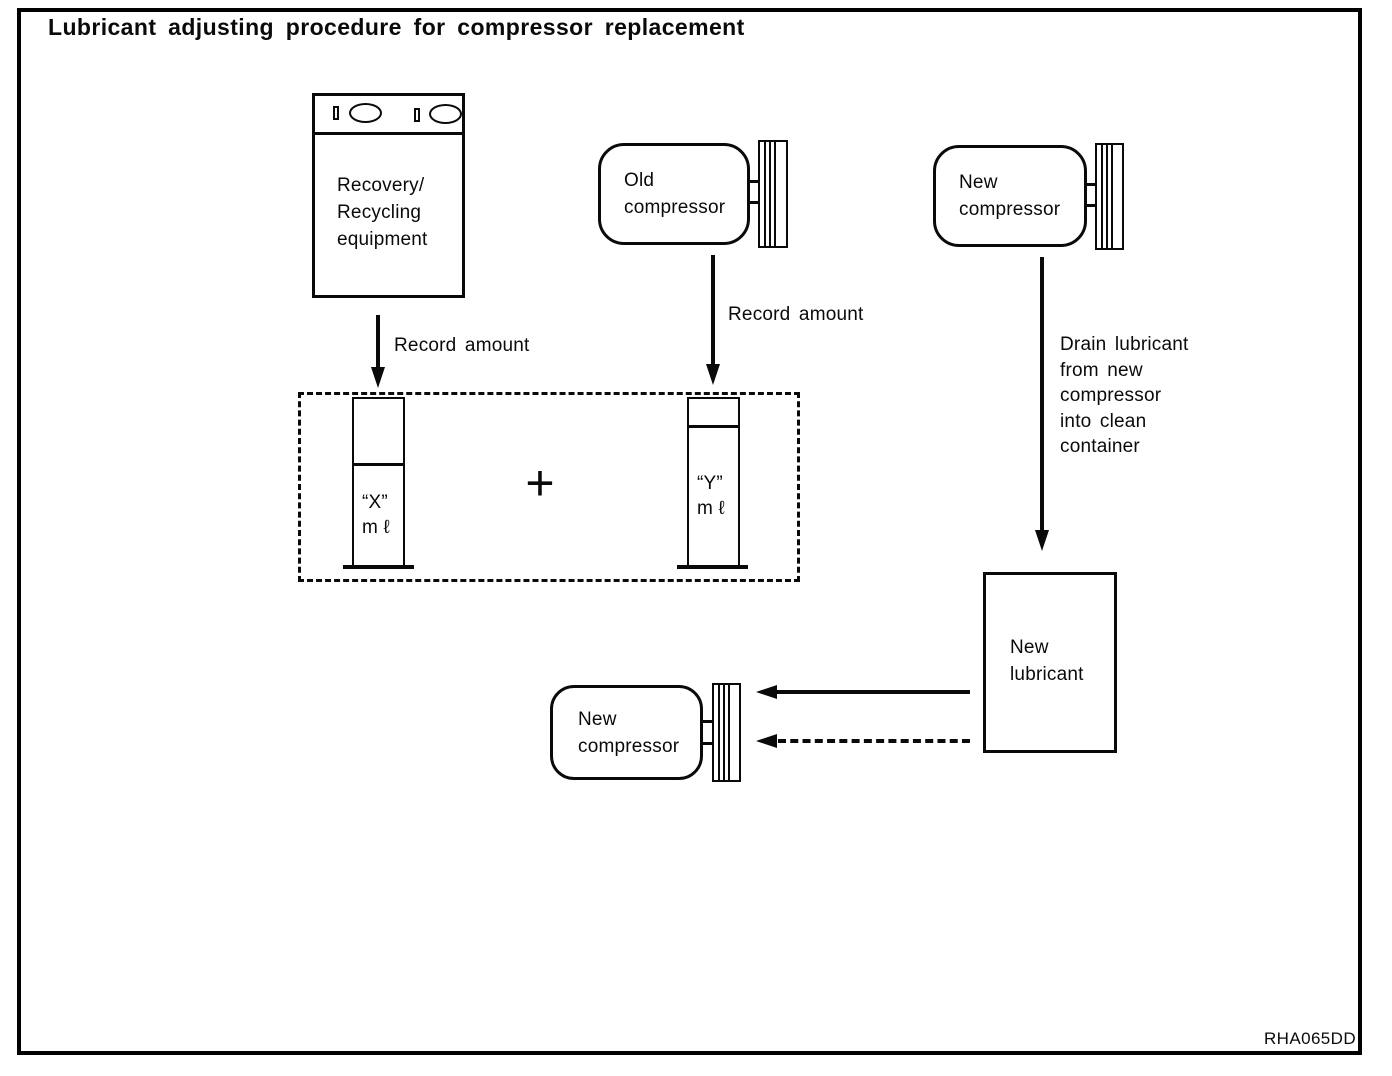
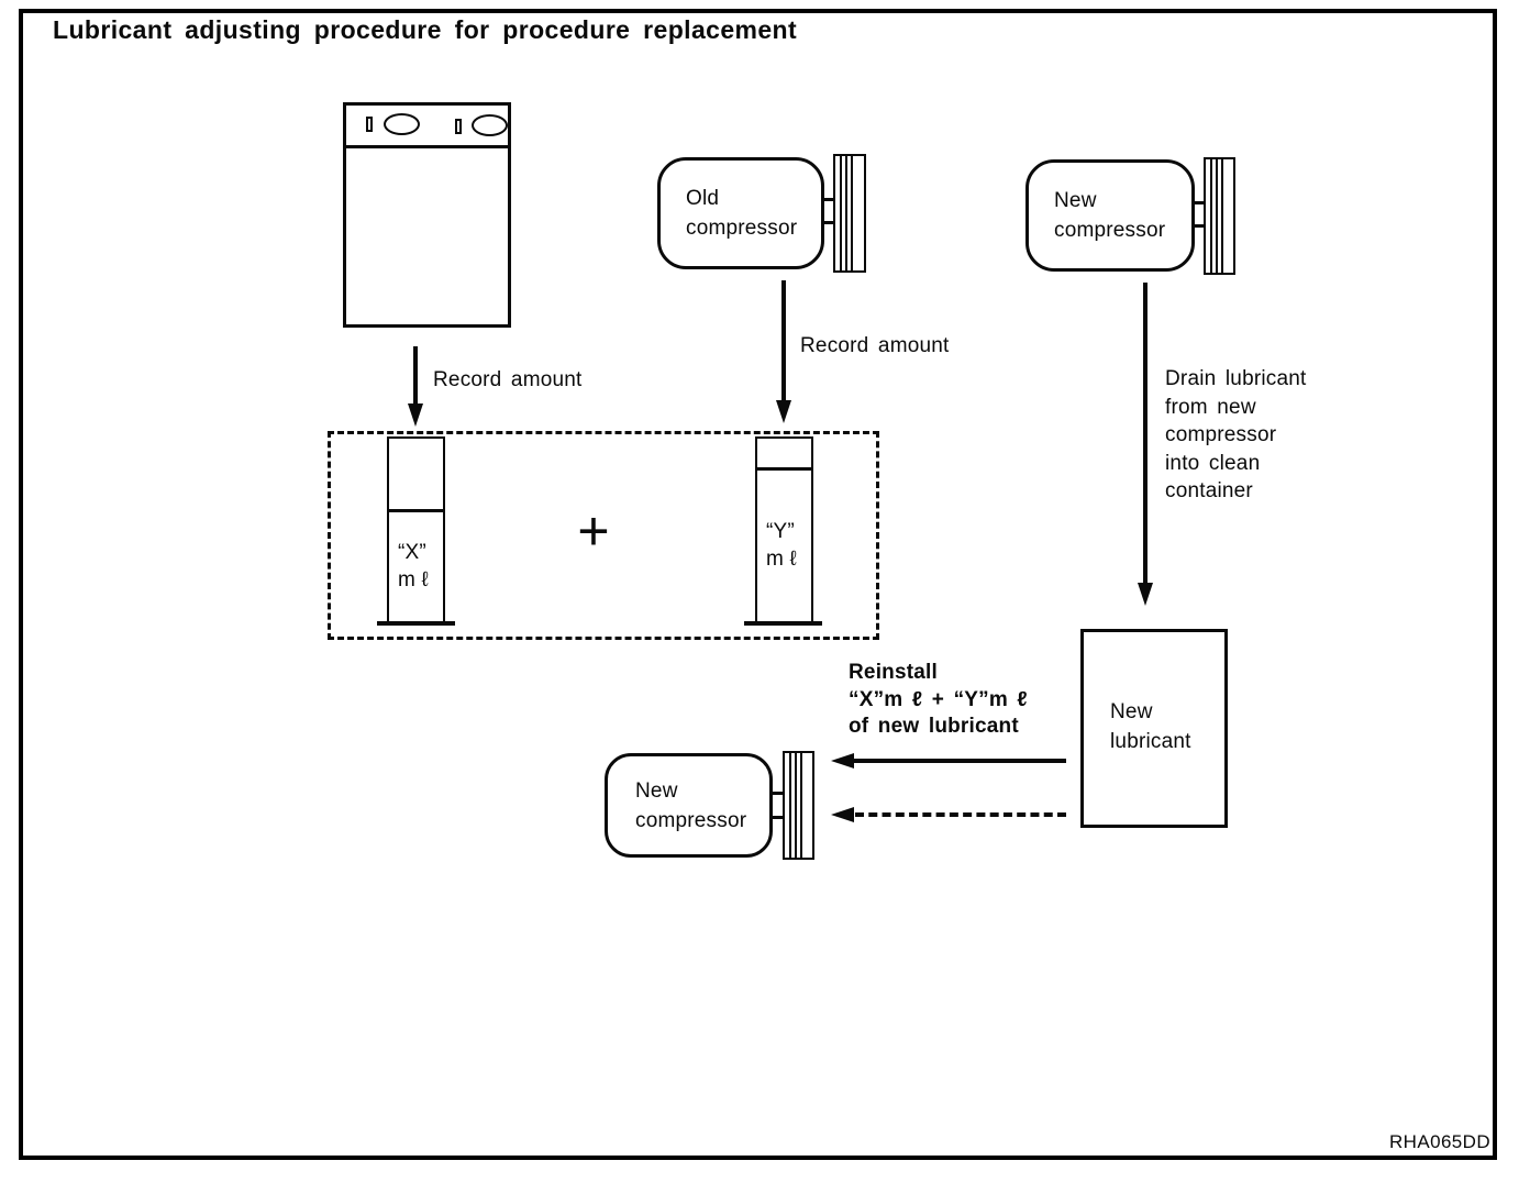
- Lubricant adjusting procedure for compressor replacement
+ Lubricant adjusting procedure for procedure replacement
- Recovery/
- Recycling
- equipment
  Old
  compressor
  New
  compressor
  Record amount
  Record amount
  Drain lubricant
  from new
  compressor
  into clean
  container
  “X”
  m ℓ
  +
  “Y”
  m ℓ
  New
  lubricant
+ Reinstall
+ “X”m ℓ + “Y”m ℓ
+ of new lubricant
  New
  compressor
  RHA065DD
